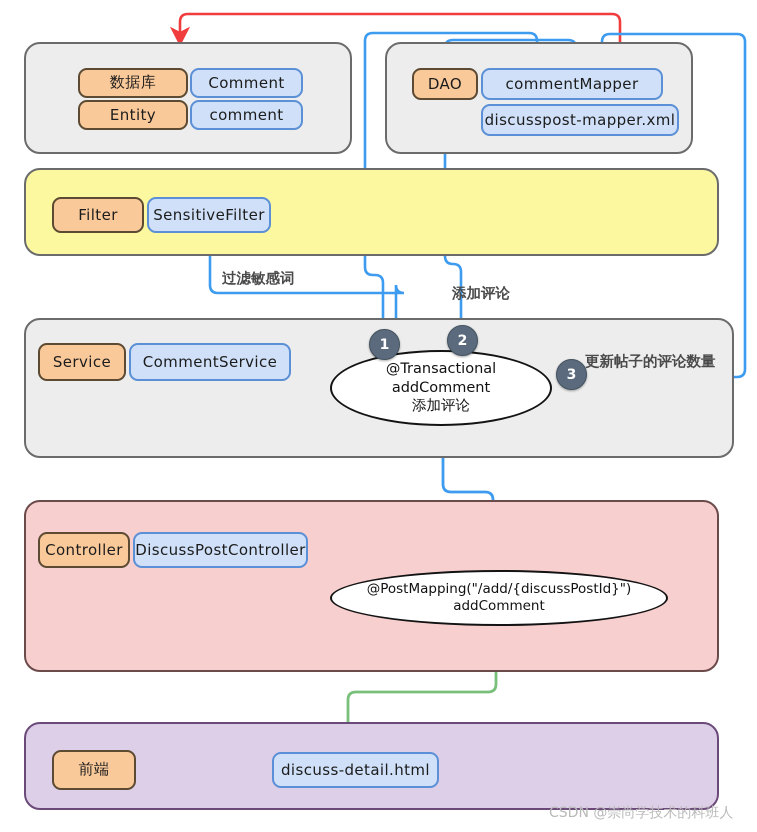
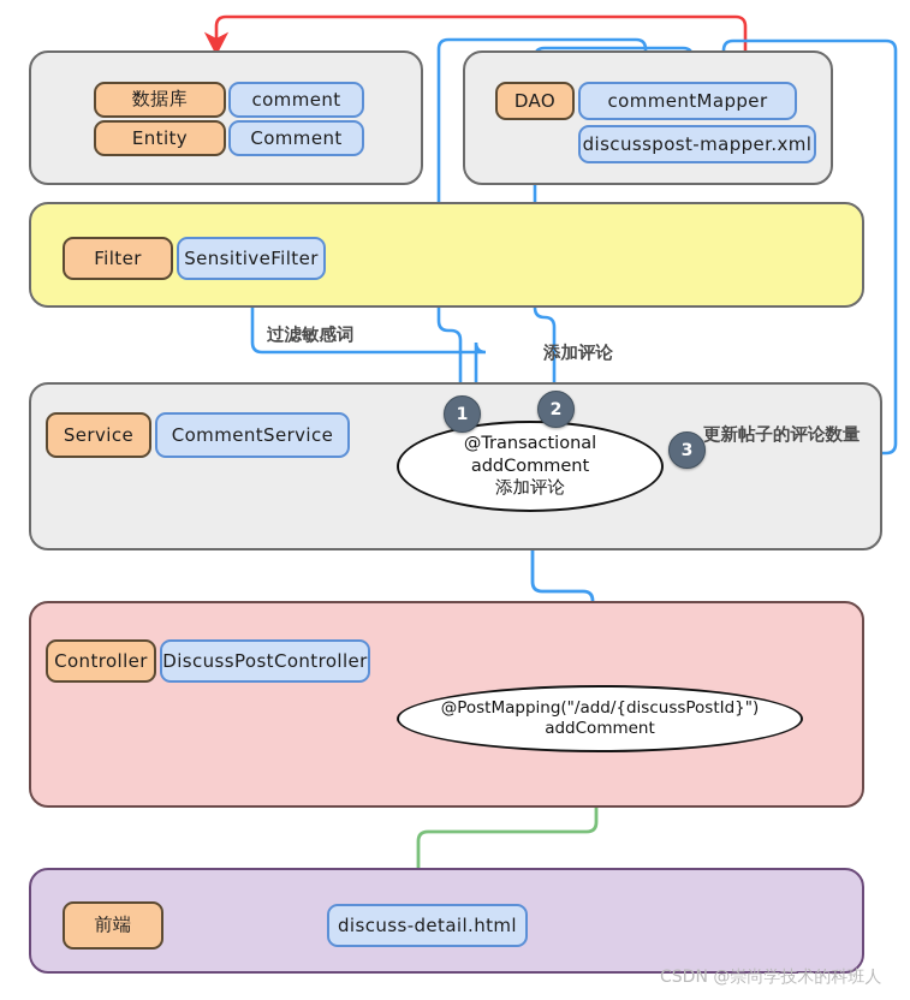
  数据库
- Comment
+ comment
  Entity
- comment
+ Comment
  DAO
  commentMapper
  discusspost-mapper.xml
  Filter
  SensitiveFilter
  Service
  CommentService
  @Transactional
  addComment
  添加评论
  1
  2
  3
  过滤敏感词
  添加评论
  更新帖子的评论数量
  Controller
  DiscussPostController
  @PostMapping("/add/{discussPostId}")
  addComment
  前端
  discuss-detail.html
  CSDN @崇尚学技术的科班人
